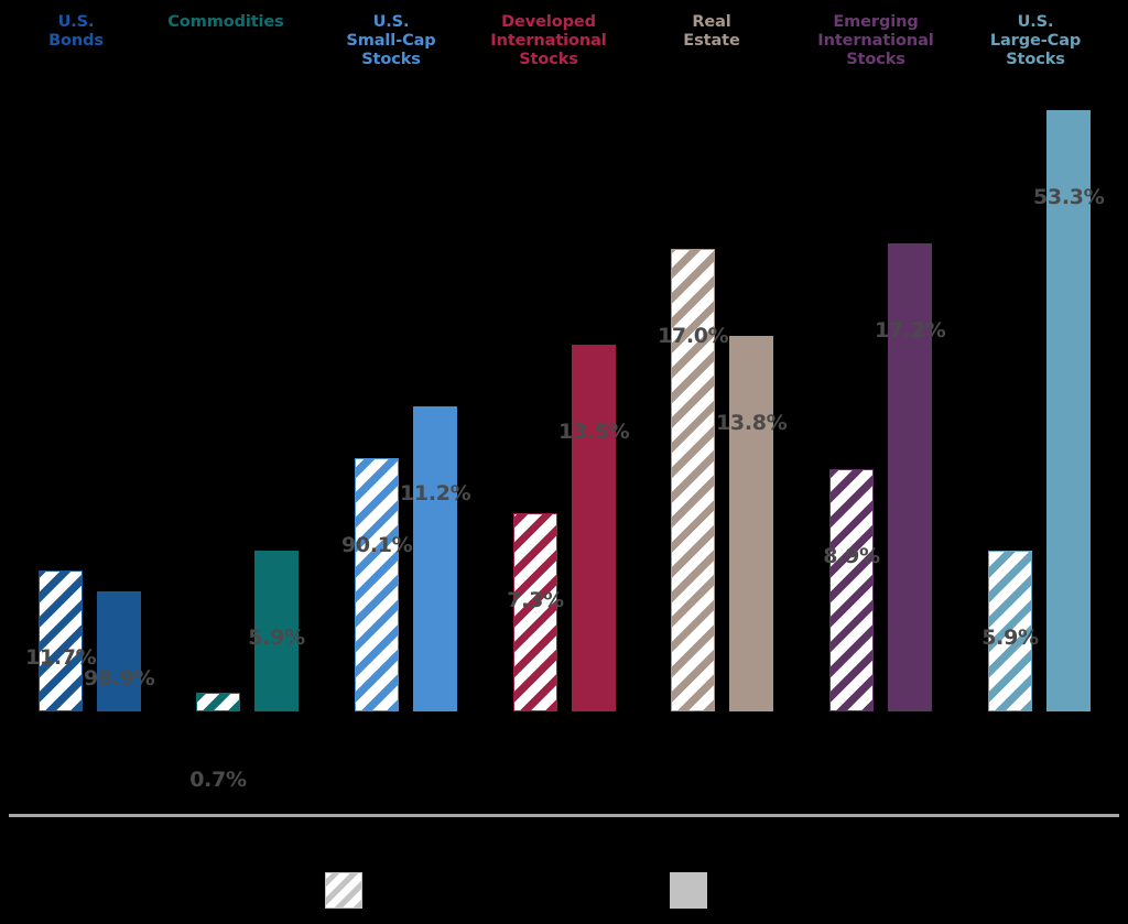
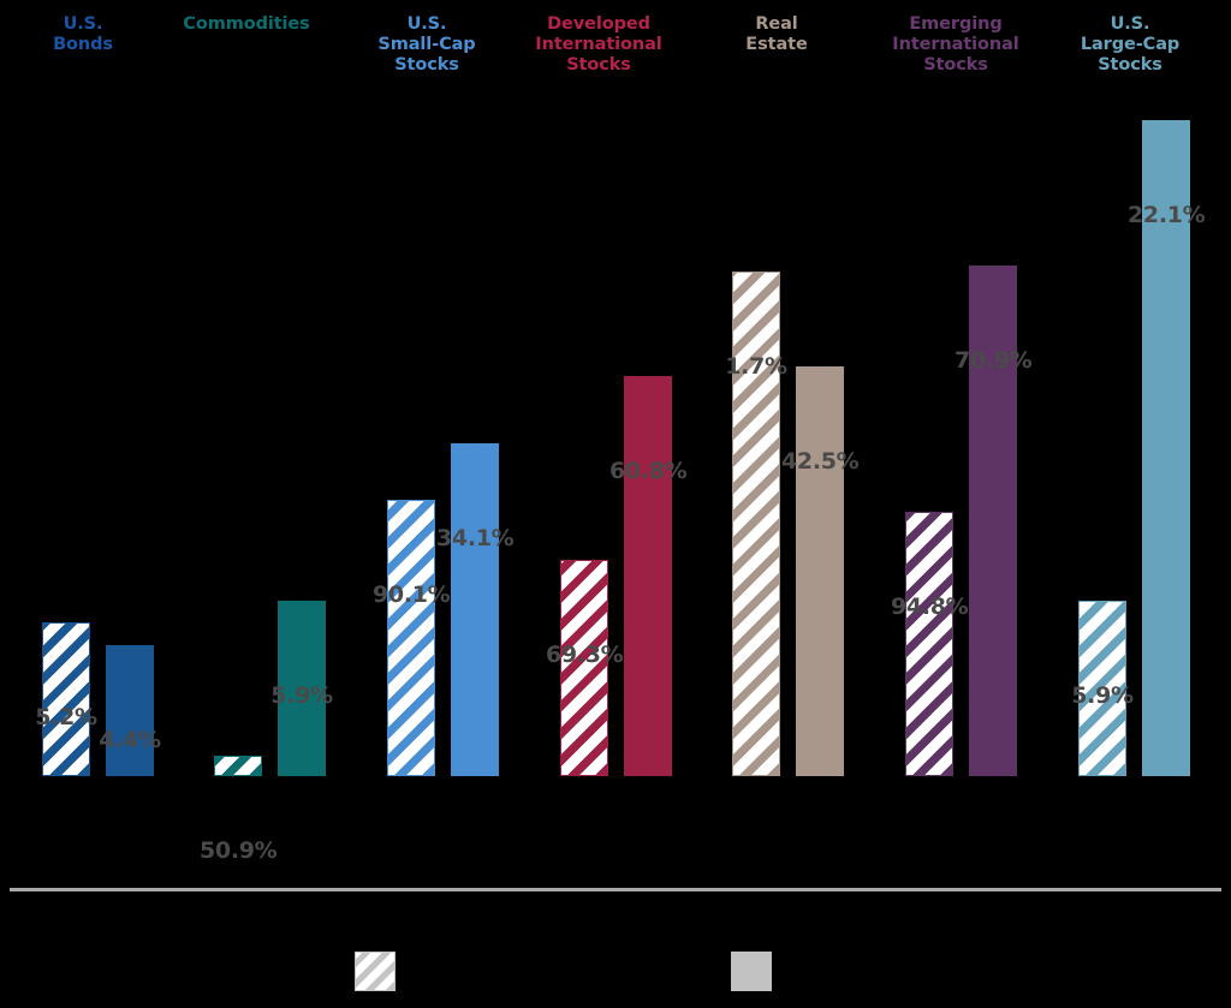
  U.S.
  Bonds
  Commodities
  U.S.
  Small-Cap
  Stocks
  Developed
  International
  Stocks
  Real
  Estate
  Emerging
  International
  Stocks
  U.S.
  Large-Cap
  Stocks
- 11.7%
+ 5.2%
- 98.9%
+ 4.4%
- 0.7%
+ 50.9%
  5.9%
  90.1%
- 11.2%
+ 34.1%
- 7.3%
+ 69.3%
- 13.5%
+ 60.8%
- 17.0%
+ 1.7%
- 13.8%
+ 42.5%
- 8.9%
+ 94.8%
- 17.2%
+ 70.9%
  5.9%
- 53.3%
+ 22.1%
